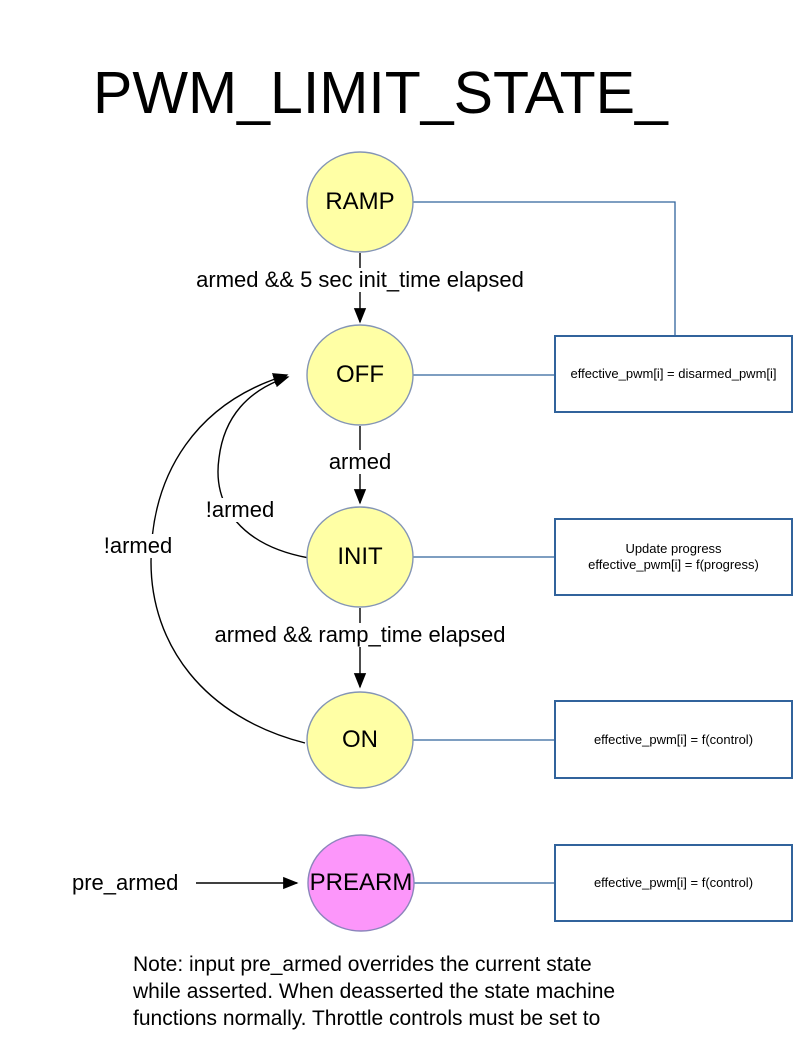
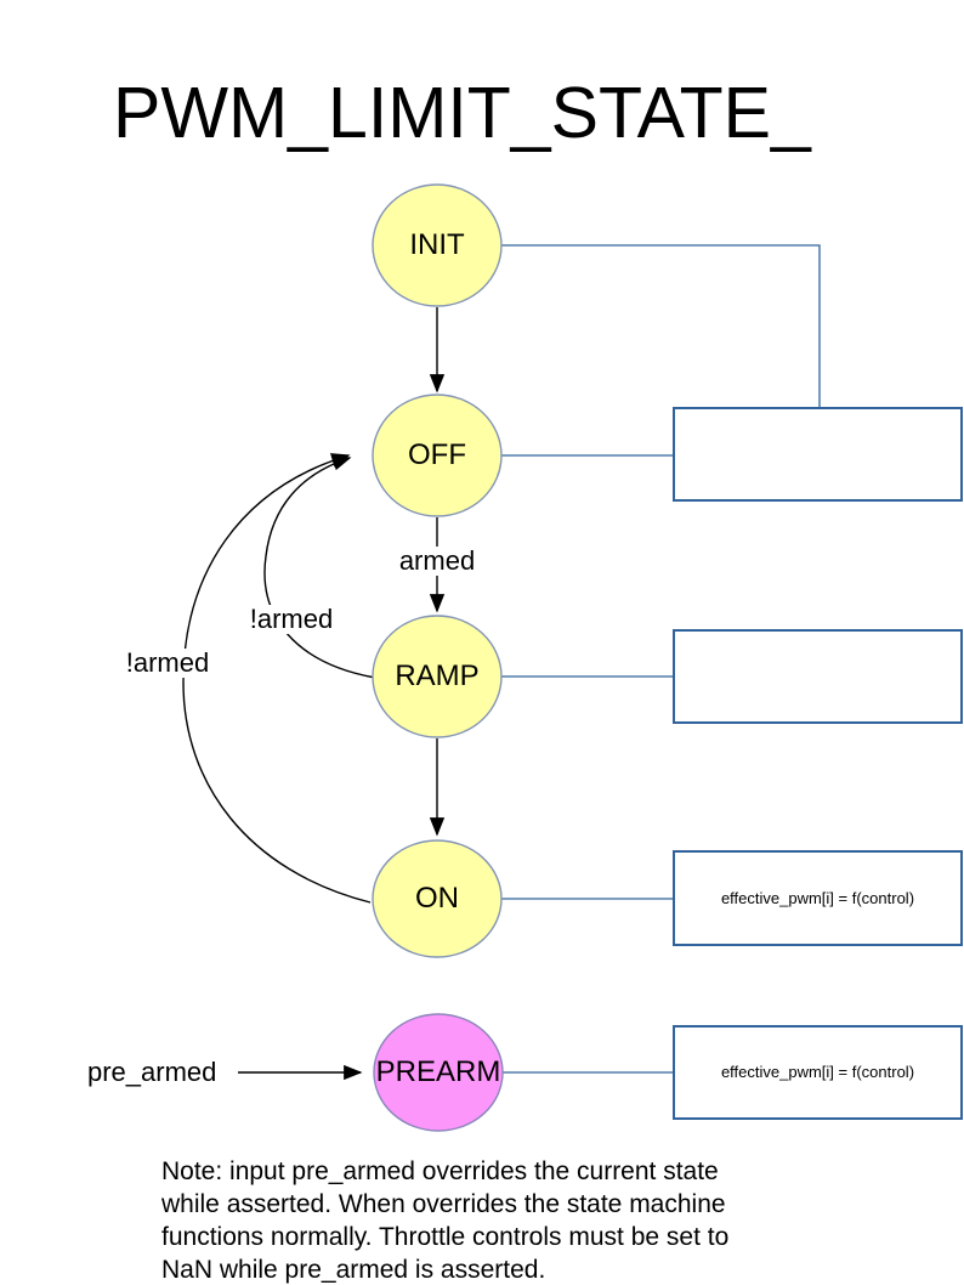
  PWM_LIMIT_STATE_
- RAMP
+ INIT
  OFF
- INIT
+ RAMP
  ON
  PREARM
- armed && 5 sec init_time elapsed
  armed
- armed && ramp_time elapsed
  !armed
  !armed
  pre_armed
- effective_pwm[i] = disarmed_pwm[i]
- Update progress
- effective_pwm[i] = f(progress)
  effective_pwm[i] = f(control)
  effective_pwm[i] = f(control)
  Note: input pre_armed overrides the current state
- while asserted. When deasserted the state machine
+ while asserted. When overrides the state machine
  functions normally. Throttle controls must be set to
+ NaN while pre_armed is asserted.
